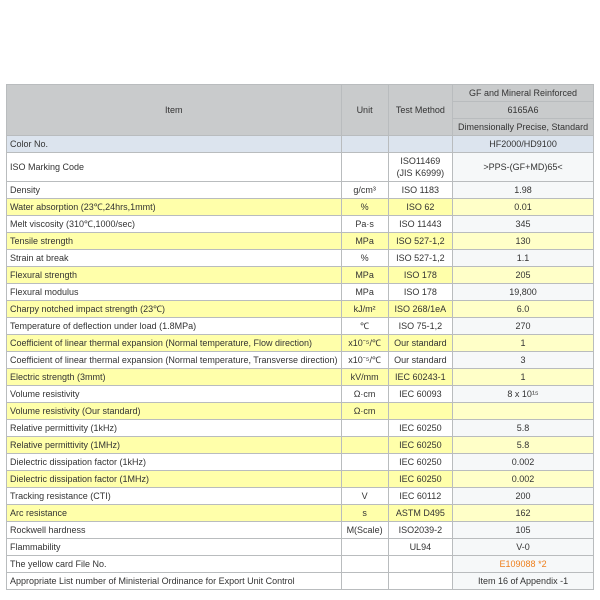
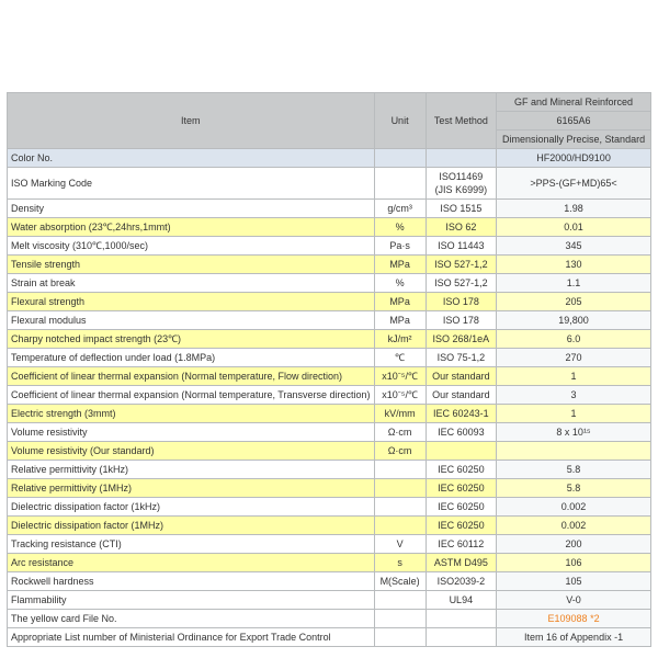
  Item	Unit	Test Method	GF and Mineral Reinforced
  6165A6
  Dimensionally Precise, Standard
  Color No.			HF2000/HD9100
  ISO Marking Code		ISO11469 (JIS K6999)	>PPS-(GF+MD)65<
- Density	g/cm³	ISO 1183	1.98
+ Density	g/cm³	ISO 1515	1.98
  Water absorption (23℃,24hrs,1mmt)	%	ISO 62	0.01
  Melt viscosity (310℃,1000/sec)	Pa·s	ISO 11443	345
  Tensile strength	MPa	ISO 527-1,2	130
  Strain at break	%	ISO 527-1,2	1.1
  Flexural strength	MPa	ISO 178	205
  Flexural modulus	MPa	ISO 178	19,800
  Charpy notched impact strength (23℃)	kJ/m²	ISO 268/1eA	6.0
  Temperature of deflection under load (1.8MPa)	℃	ISO 75-1,2	270
  Coefficient of linear thermal expansion (Normal temperature, Flow direction)	x10⁻⁵/℃	Our standard	1
  Coefficient of linear thermal expansion (Normal temperature, Transverse direction)	x10⁻⁵/℃	Our standard	3
  Electric strength (3mmt)	kV/mm	IEC 60243-1	1
  Volume resistivity	Ω·cm	IEC 60093	8 x 10¹⁵
  Volume resistivity (Our standard)	Ω·cm
  Relative permittivity (1kHz)		IEC 60250	5.8
  Relative permittivity (1MHz)		IEC 60250	5.8
  Dielectric dissipation factor (1kHz)		IEC 60250	0.002
  Dielectric dissipation factor (1MHz)		IEC 60250	0.002
  Tracking resistance (CTI)	V	IEC 60112	200
- Arc resistance	s	ASTM D495	162
+ Arc resistance	s	ASTM D495	106
  Rockwell hardness	M(Scale)	ISO2039-2	105
  Flammability		UL94	V-0
  The yellow card File No.			E109088 *2
- Appropriate List number of Ministerial Ordinance for Export Unit Control			Item 16 of Appendix -1
+ Appropriate List number of Ministerial Ordinance for Export Trade Control			Item 16 of Appendix -1
